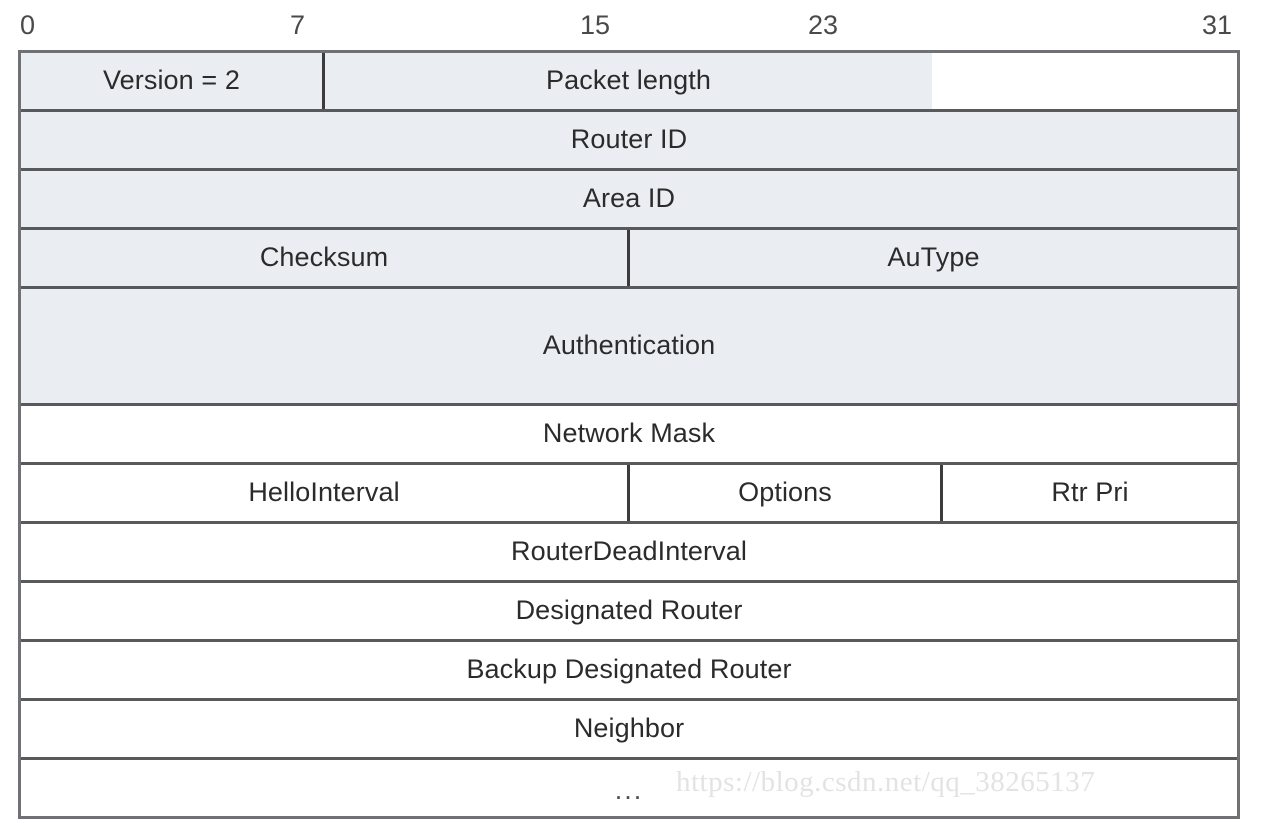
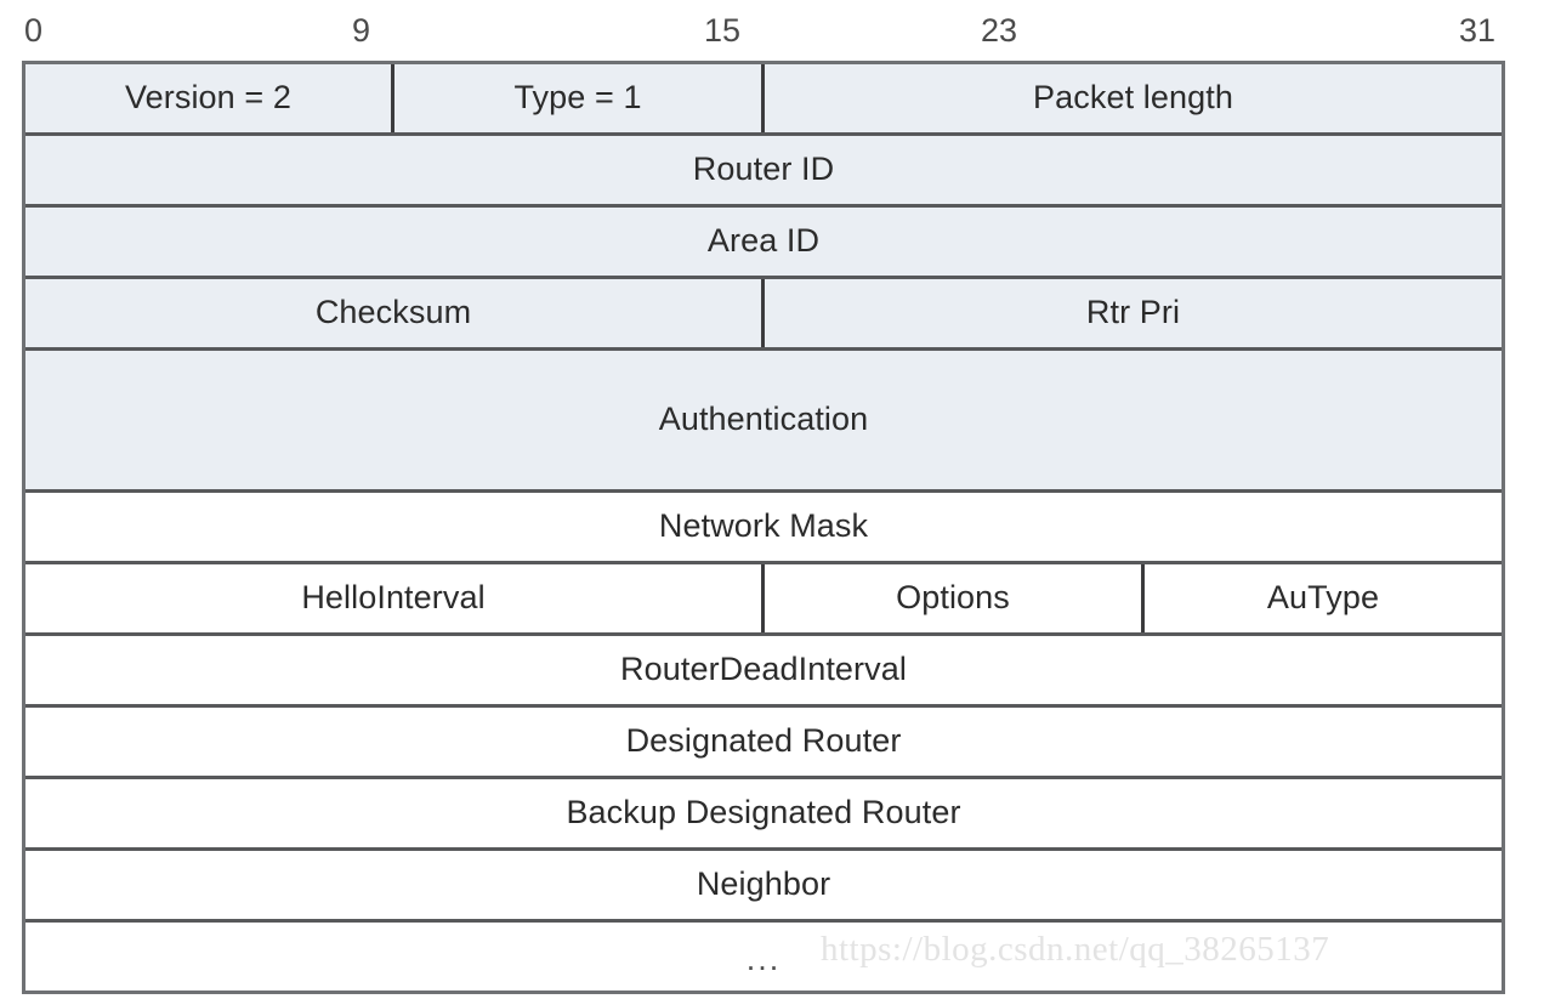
  0
- 7
+ 9
  15
  23
  31
  Version = 2
+ Type = 1
  Packet length
  Router ID
  Area ID
  Checksum
- AuType
+ Rtr Pri
  Authentication
  Network Mask
  HelloInterval
  Options
- Rtr Pri
+ AuType
  RouterDeadInterval
  Designated Router
  Backup Designated Router
  Neighbor
  ...
  https://blog.csdn.net/qq_38265137
